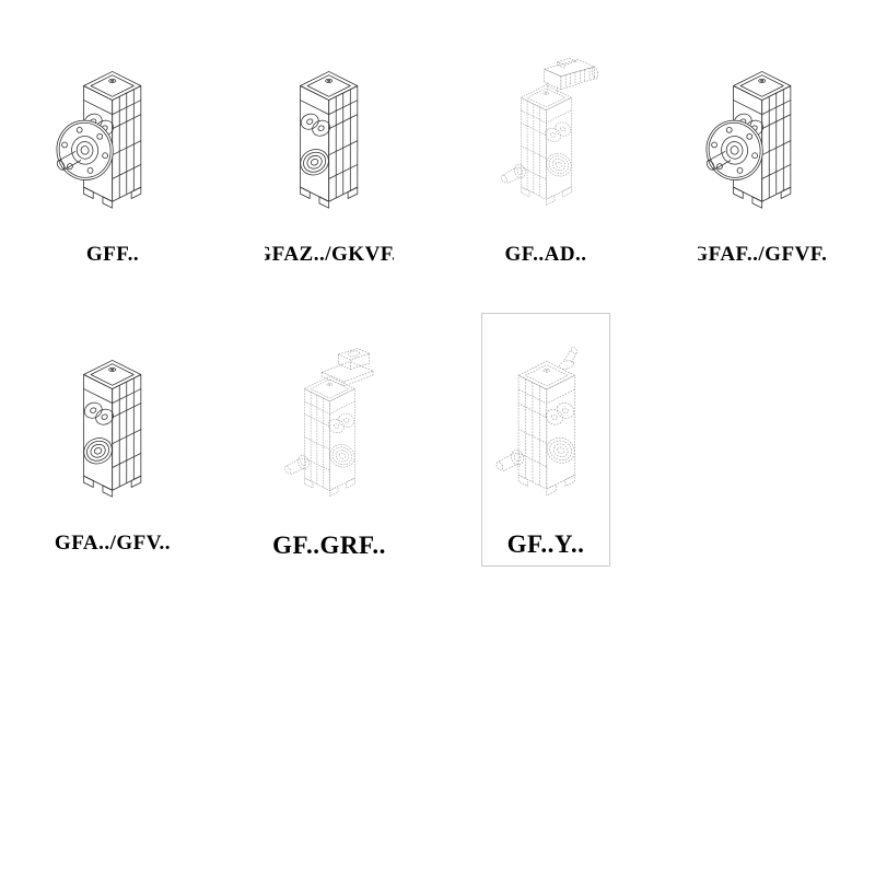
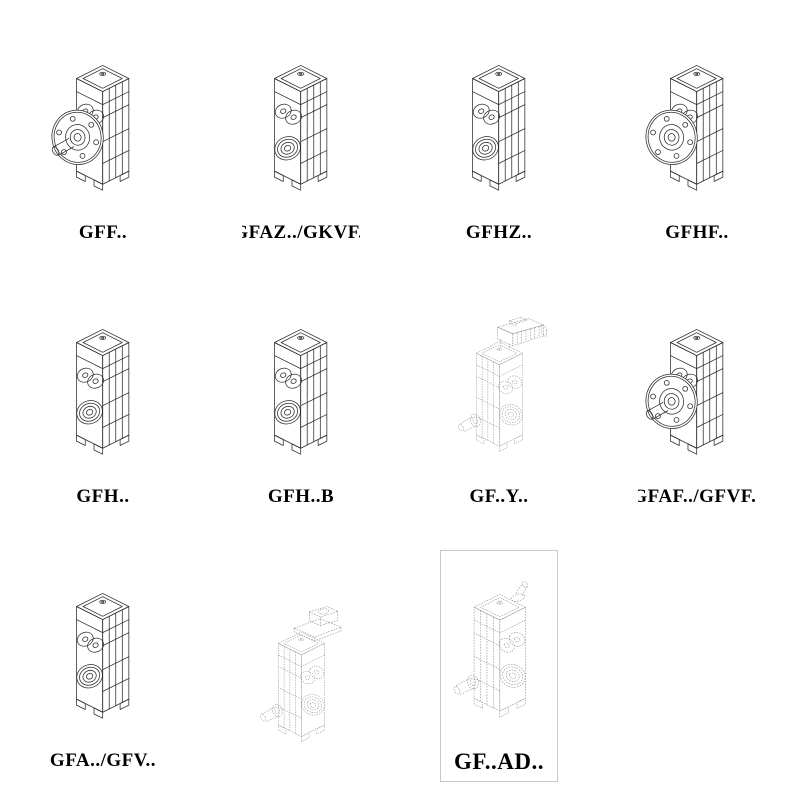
  GFF..
  FAZ../GKVF
+ GFHZ..
+ GFHF..
+ GFH..
+ GFH..B
- GF..AD..
+ GF..Y..
  GFAF../GFVF.
  GFA../GFV..
- GF..GRF..
- GF..Y..
+ GF..AD..
